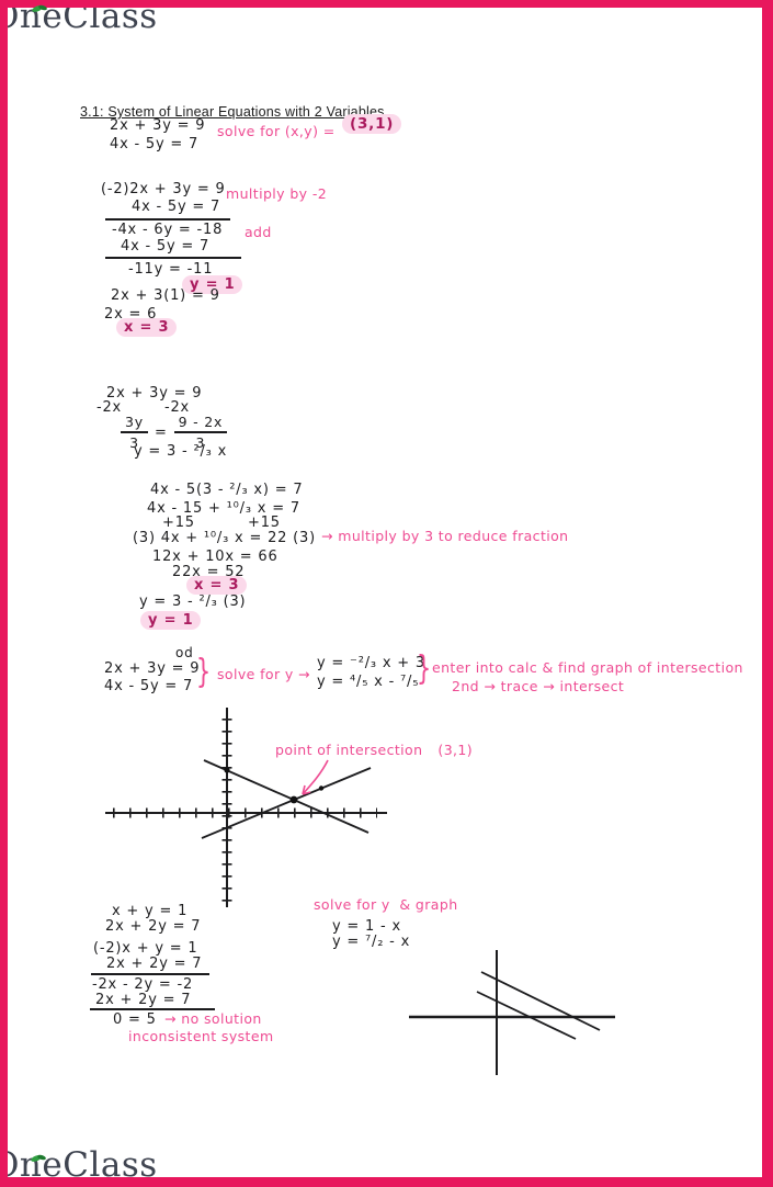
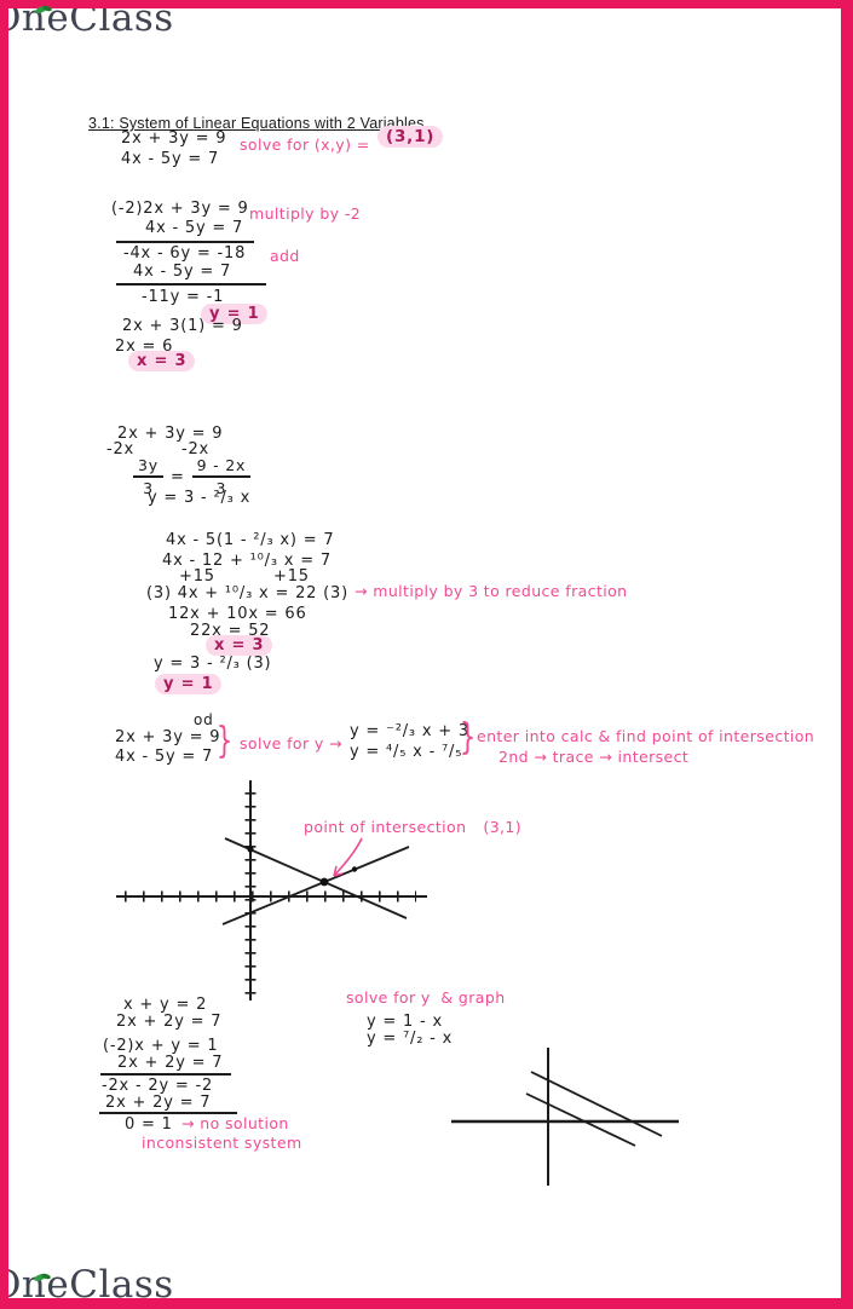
  neClass
  3.1: System of Linear Equations with 2 Variables
  2x + 3y = 9
  4x - 5y = 7
  solve for (x,y) =
  (3,1)
  (-2)2x + 3y = 9
  multiply by -2
  4x - 5y = 7
  -4x - 6y = -18
  add
  4x - 5y = 7
- -11y = -11
+ -11y = -1
  y = 1
  2x + 3(1) = 9
  2x = 6
  x = 3
  2x + 3y = 9
  -2x
  -2x
  3y
  3
  =
  9 - 2x
  3
  y = 3 - ²/₃ x
- 4x - 5(3 - ²/₃ x) = 7
+ 4x - 5(1 - ²/₃ x) = 7
- 4x - 15 + ¹⁰/₃ x = 7
+ 4x - 12 + ¹⁰/₃ x = 7
  +15
  +15
  (3) 4x + ¹⁰/₃ x = 22 (3)
  → multiply by 3 to reduce fraction
  12x + 10x = 66
  22x = 52
  x = 3
  y = 3 - ²/₃ (3)
  y = 1
  od
  2x + 3y = 9
  4x - 5y = 7
  }
  solve for y →
  y = ⁻²/₃ x + 3
  y = ⁴/₅ x - ⁷/₅
  }
- enter into calc & find graph of intersection
+ enter into calc & find point of intersection
  2nd → trace → intersect
  point of intersection (3,1)
- x + y = 1
+ x + y = 2
  2x + 2y = 7
  (-2)x + y = 1
  2x + 2y = 7
  -2x - 2y = -2
  2x + 2y = 7
- 0 = 5
+ 0 = 1
  → no solution
  inconsistent system
  solve for y & graph
  y = 1 - x
  y = ⁷/₂ - x
  neClass
